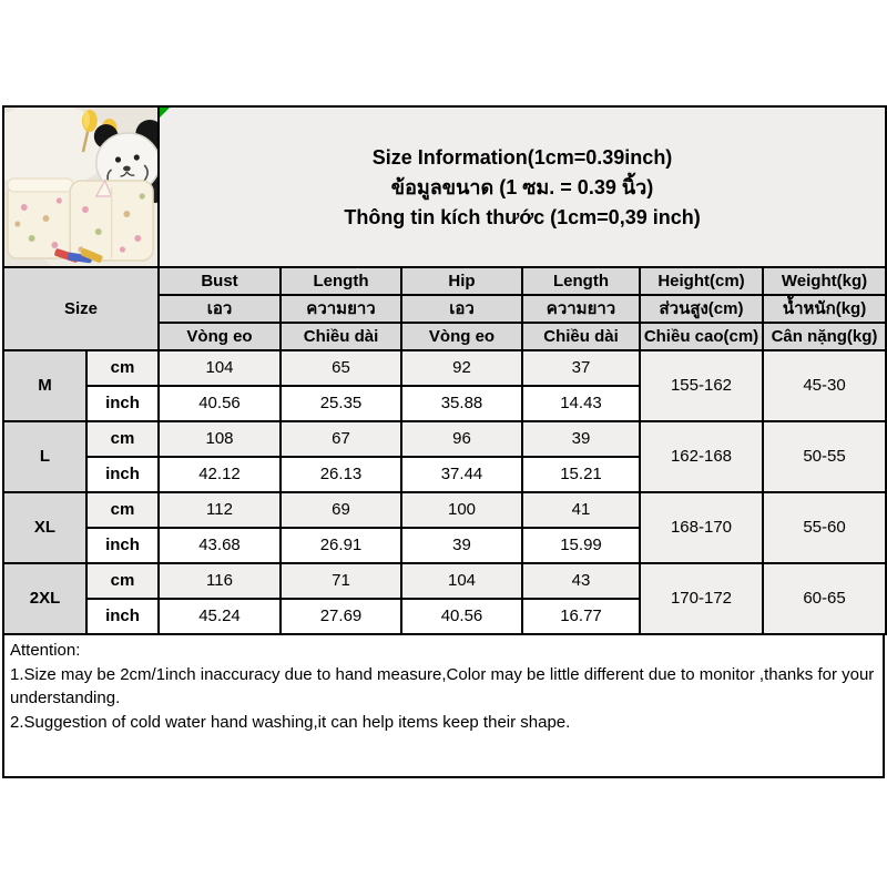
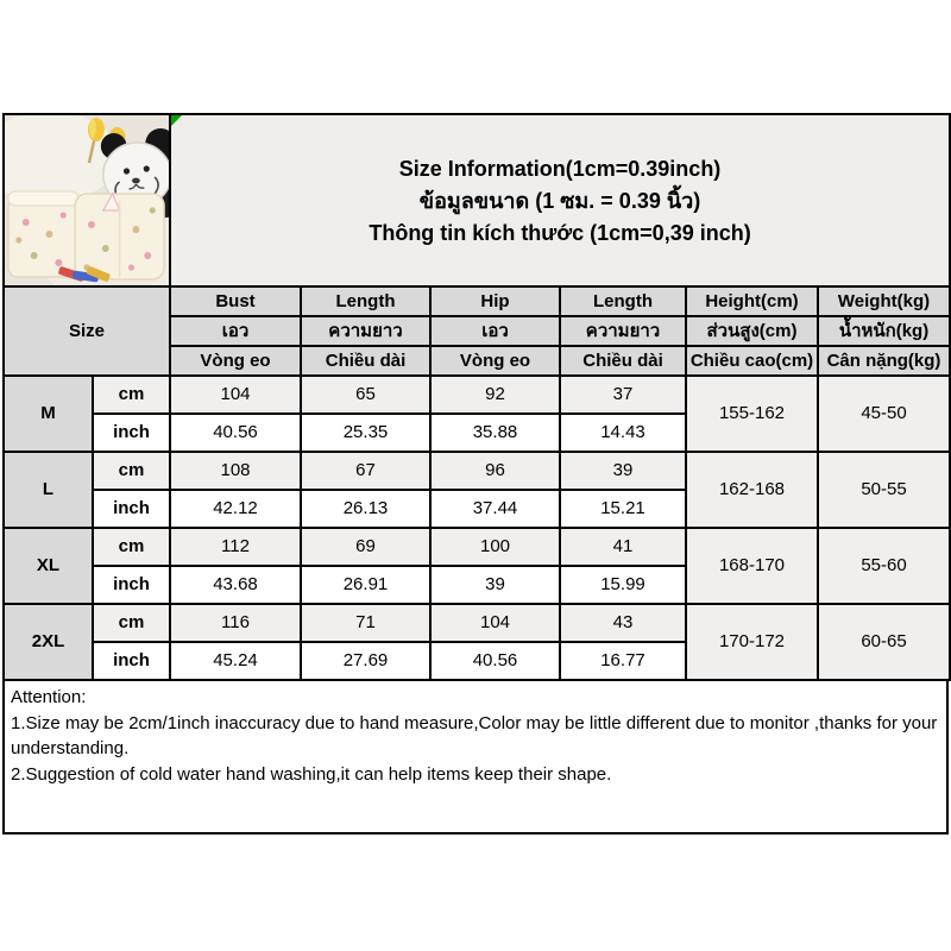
  	Size Information(1cm=0.39inch) ข้อมูลขนาด (1 ซม. = 0.39 นิ้ว) Thông tin kích thước (1cm=0,39 inch)
  Size	Bust	Length	Hip	Length	Height(cm)	Weight(kg)
  เอว	ความยาว	เอว	ความยาว	ส่วนสูง(cm)	น้ำหนัก(kg)
  Vòng eo	Chiều dài	Vòng eo	Chiều dài	Chiều cao(cm)	Cân nặng(kg)
- M	cm	104	65	92	37	155-162	45-30
+ M	cm	104	65	92	37	155-162	45-50
  inch	40.56	25.35	35.88	14.43
  L	cm	108	67	96	39	162-168	50-55
  inch	42.12	26.13	37.44	15.21
  XL	cm	112	69	100	41	168-170	55-60
  inch	43.68	26.91	39	15.99
  2XL	cm	116	71	104	43	170-172	60-65
  inch	45.24	27.69	40.56	16.77
  Attention:
  1.Size may be 2cm/1inch inaccuracy due to hand measure,Color may be little different due to monitor ,thanks for your understanding.
  2.Suggestion of cold water hand washing,it can help items keep their shape.
